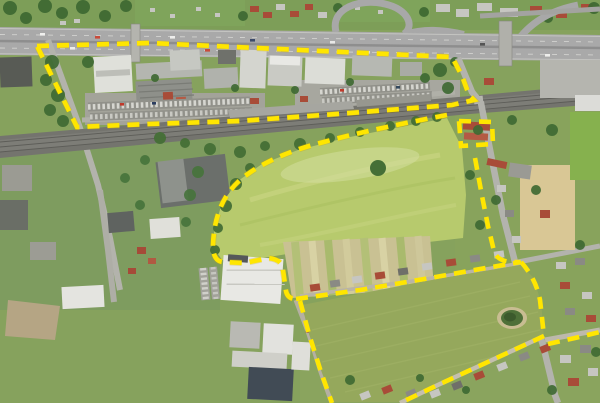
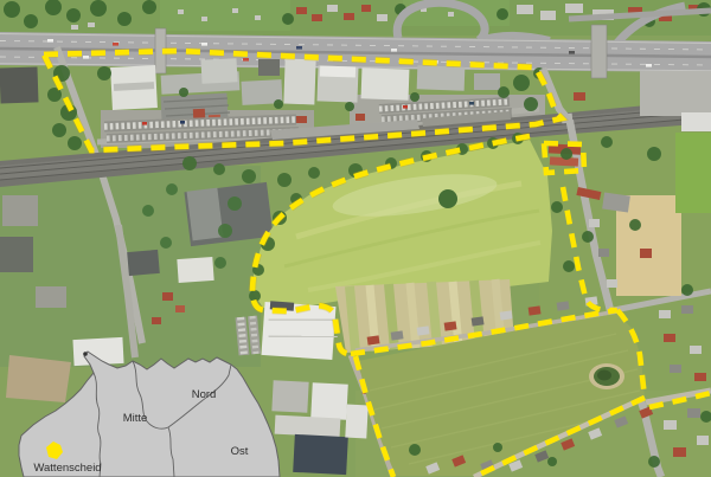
+ Nord
+ Mitte
+ Ost
+ Wattenscheid
